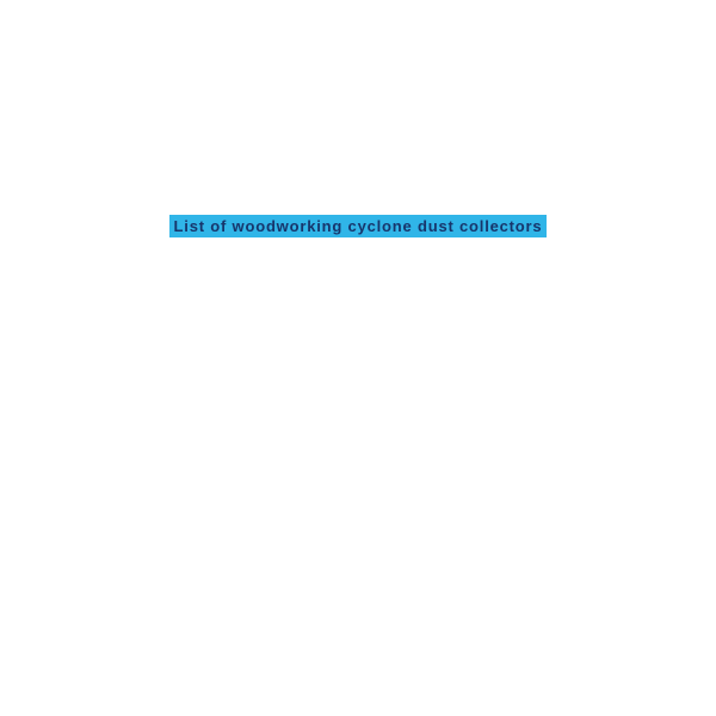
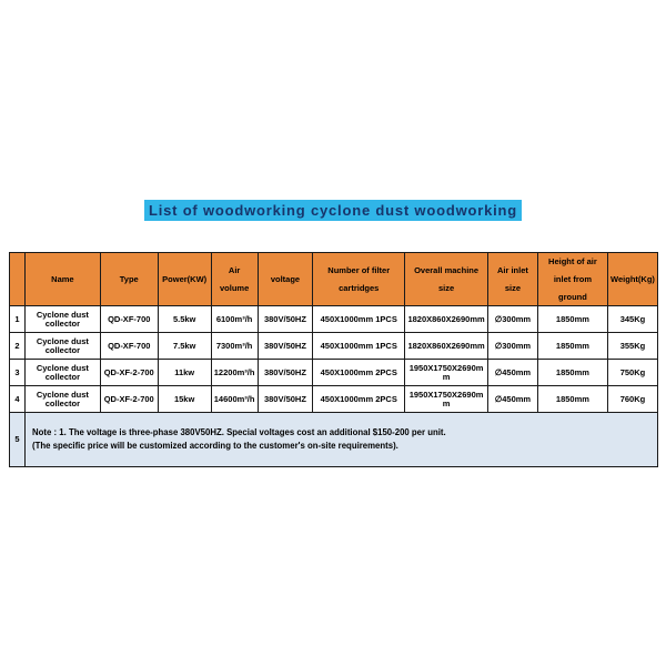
- List of woodworking cyclone dust collectors
+ List of woodworking cyclone dust woodworking
+ 	Name	Type	Power(KW)	Air volume	voltage	Number of filter cartridges	Overall machine size	Air inlet size	Height of air inlet from ground	Weight(Kg)
+ 1	Cyclone dust collector	QD-XF-700	5.5kw	6100m³/h	380V/50HZ	450X1000mm 1PCS	1820X860X2690mm	∅300mm	1850mm	345Kg
+ 2	Cyclone dust collector	QD-XF-700	7.5kw	7300m³/h	380V/50HZ	450X1000mm 1PCS	1820X860X2690mm	∅300mm	1850mm	355Kg
+ 3	Cyclone dust collector	QD-XF-2-700	11kw	12200m³/h	380V/50HZ	450X1000mm 2PCS	1950X1750X2690mm	∅450mm	1850mm	750Kg
+ 4	Cyclone dust collector	QD-XF-2-700	15kw	14600m³/h	380V/50HZ	450X1000mm 2PCS	1950X1750X2690mm	∅450mm	1850mm	760Kg
+ 5	Note : 1. The voltage is three-phase 380V50HZ. Special voltages cost an additional $150-200 per unit. (The specific price will be customized according to the customer's on-site requirements).
